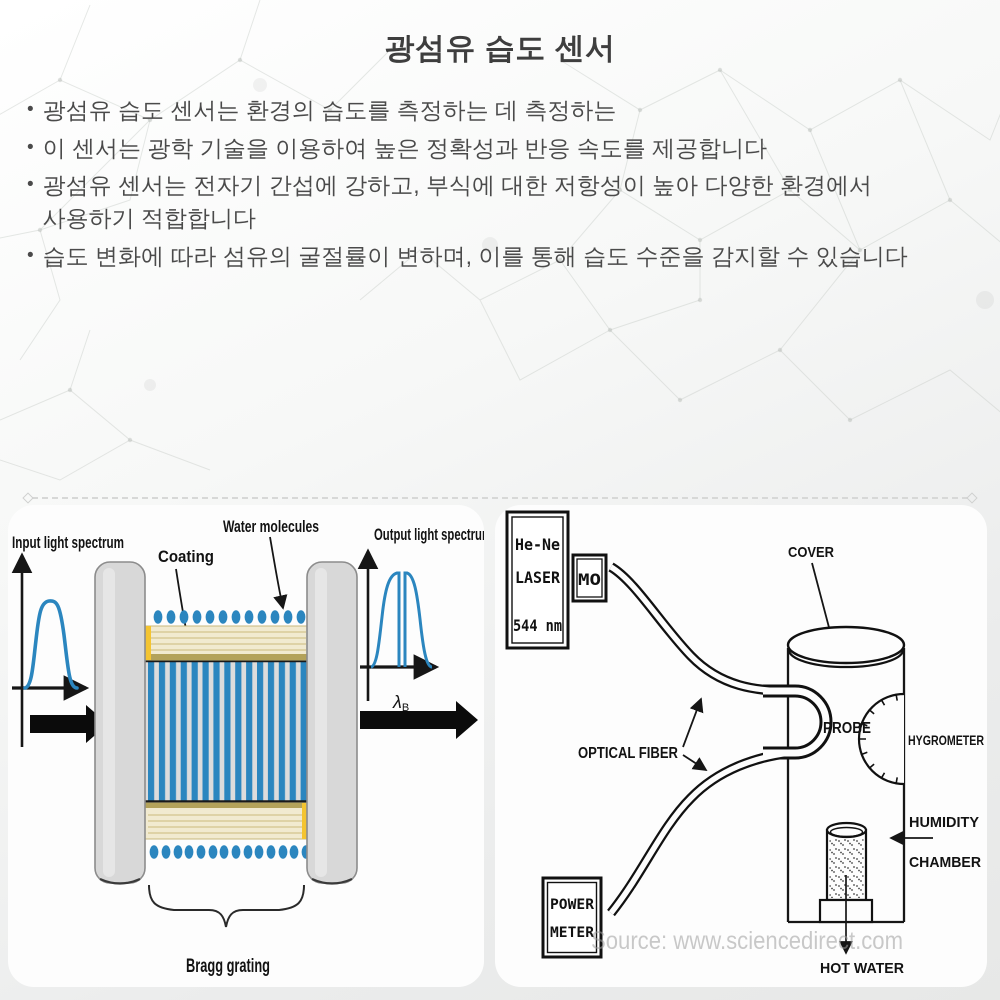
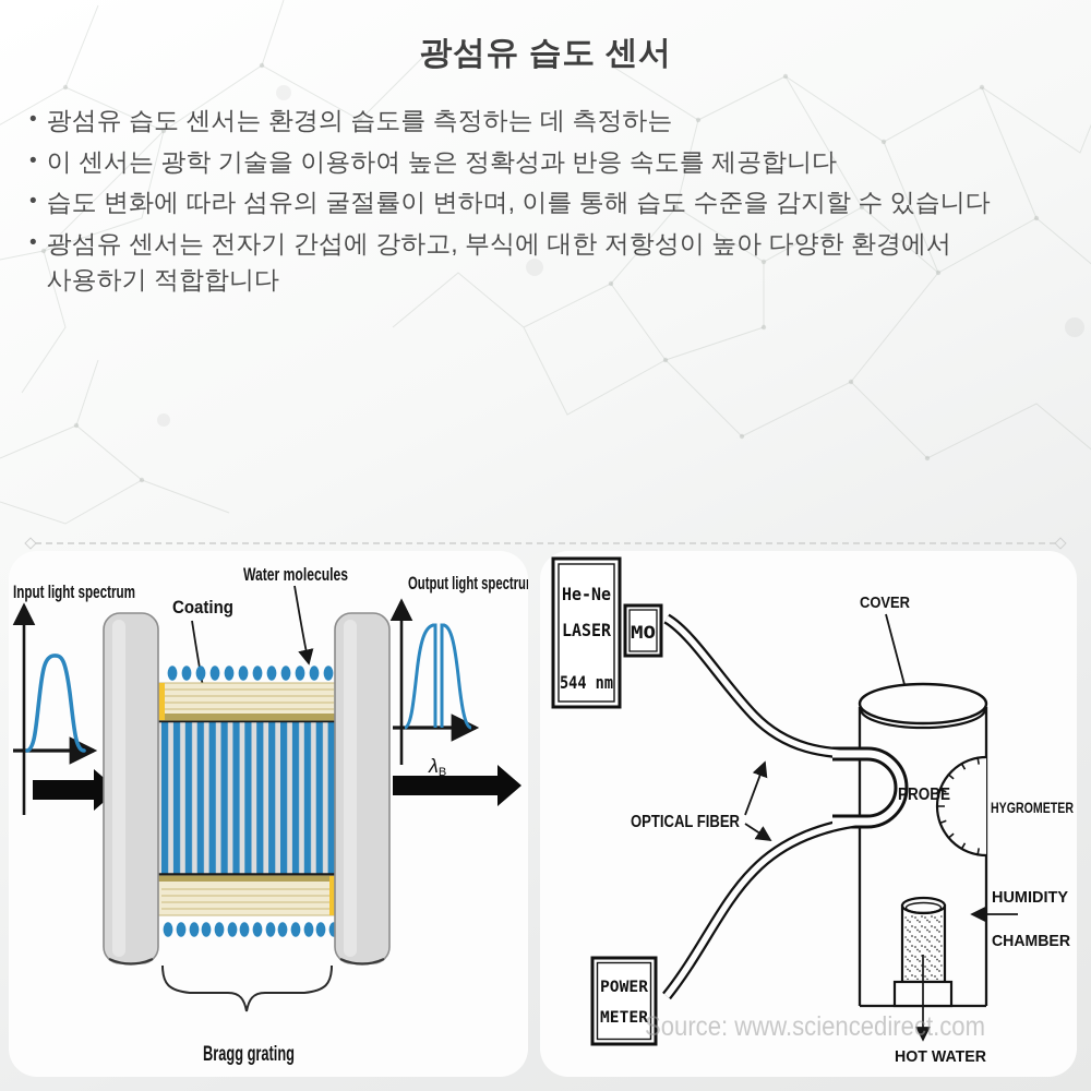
  광섬유 습도 센서
  •
  광섬유 습도 센서는 환경의 습도를 측정하는 데 측정하는
  •
  이 센서는 광학 기술을 이용하여 높은 정확성과 반응 속도를 제공합니다
  •
- 광섬유 센서는 전자기 간섭에 강하고, 부식에 대한 저항성이 높아 다양한 환경에서 사용하기 적합합니다
+ 습도 변화에 따라 섬유의 굴절률이 변하며, 이를 통해 습도 수준을 감지할 수 있습니다
  •
- 습도 변화에 따라 섬유의 굴절률이 변하며, 이를 통해 습도 수준을 감지할 수 있습니다
+ 광섬유 센서는 전자기 간섭에 강하고, 부식에 대한 저항성이 높아 다양한 환경에서 사용하기 적합합니다
  Input light spectrum
  Coating
  Water molecules
  Output light spectru
  λB
  Bragg grating
  He-Ne
  LASER
  544 nm
  MO
  COVER
  HYGROMETER
  HOT WATER
  HUMIDITY
  CHAMBER
  PROBE
  OPTICAL FIBER
  POWER
  METER
  Source: www.sciencedirect.com
